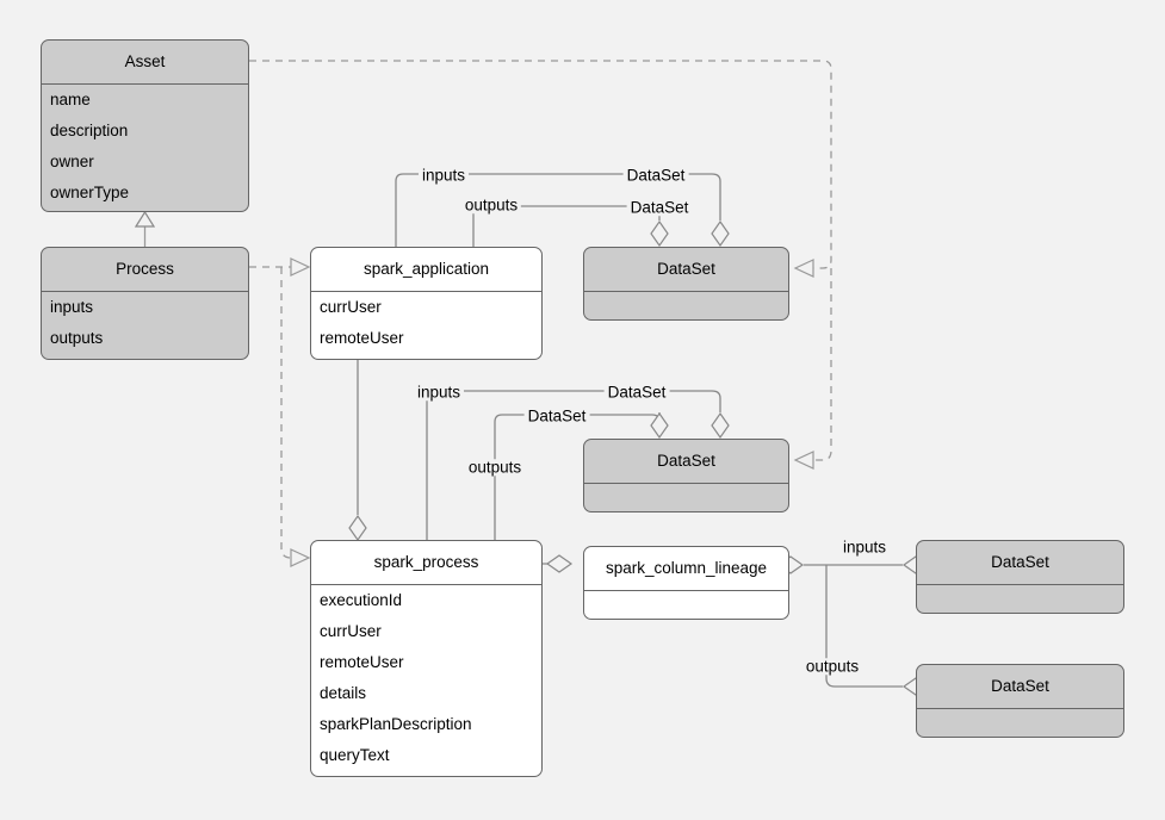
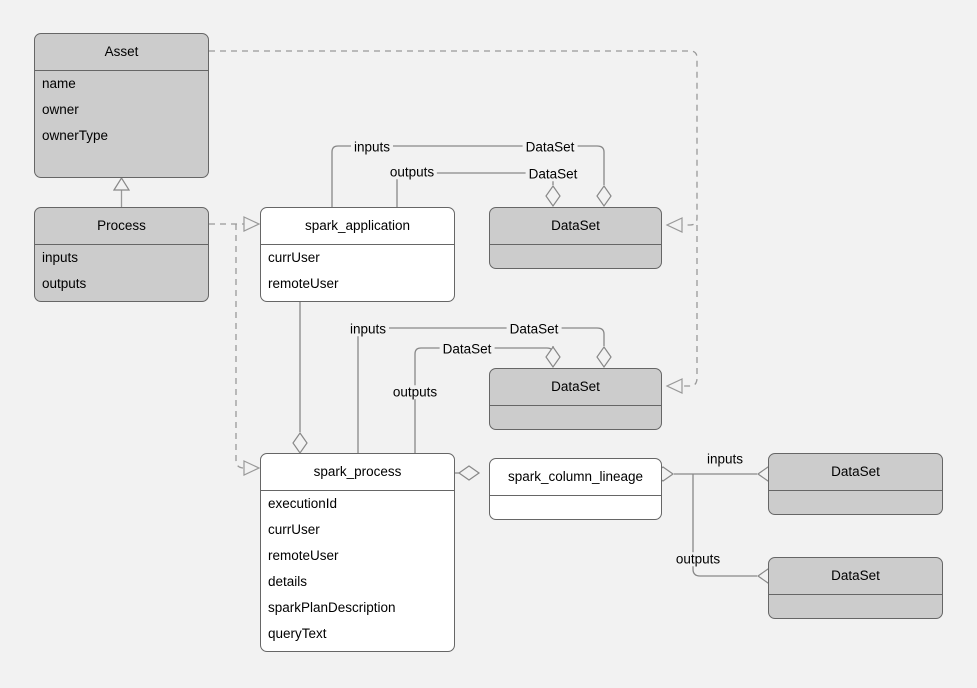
  Asset
  name
- description
  owner
  ownerType
  Process
  inputs
  outputs
  spark_application
  currUser
  remoteUser
  DataSet
  DataSet
  spark_process
  executionId
  currUser
  remoteUser
  details
  sparkPlanDescription
  queryText
  spark_column_lineage
  DataSet
  DataSet
  inputs
  DataSet
  outputs
  DataSet
  inputs
  DataSet
  DataSet
  outputs
  inputs
  outputs
